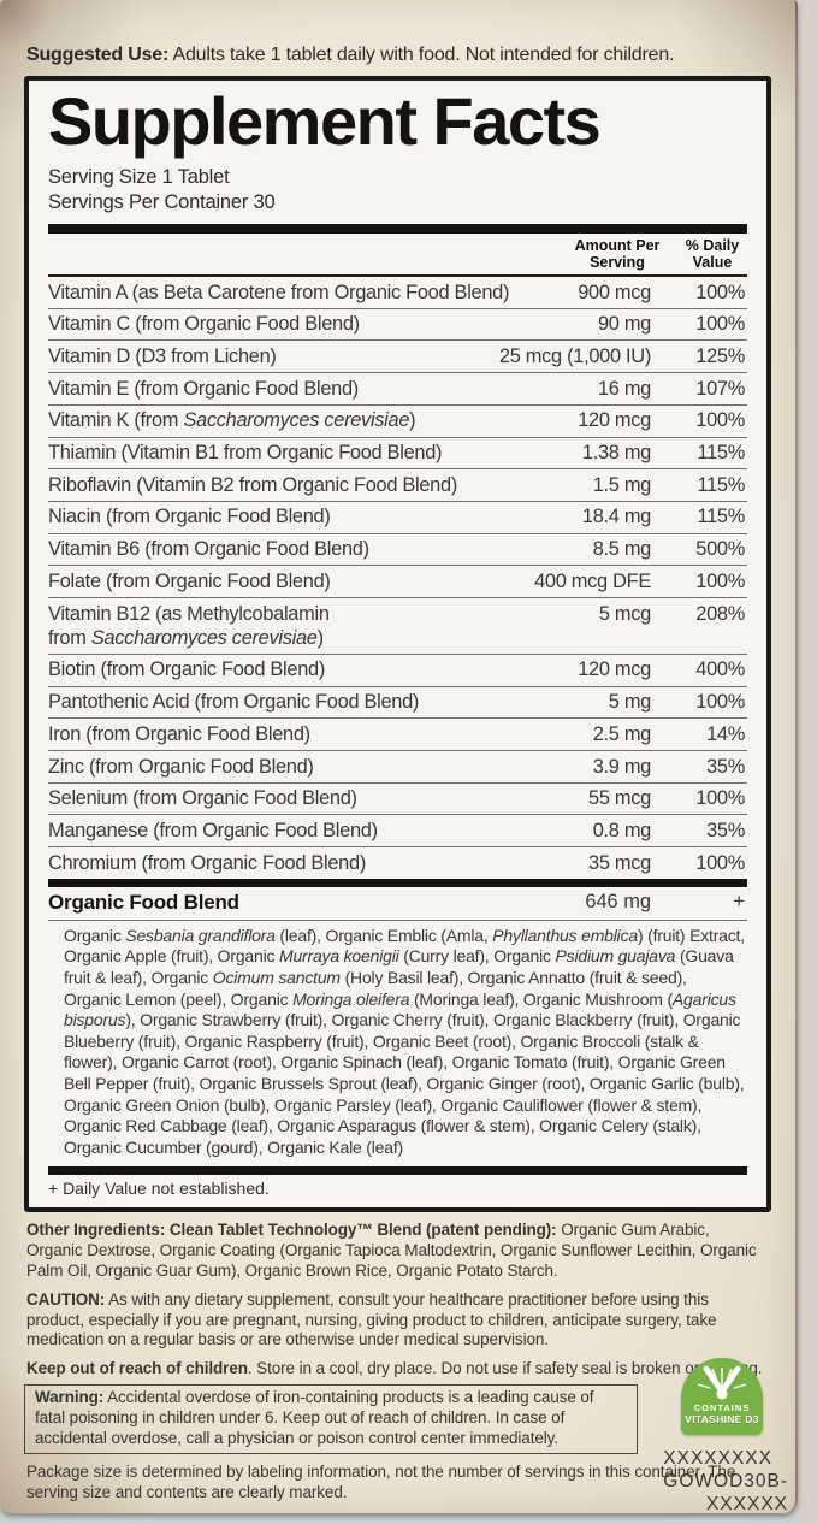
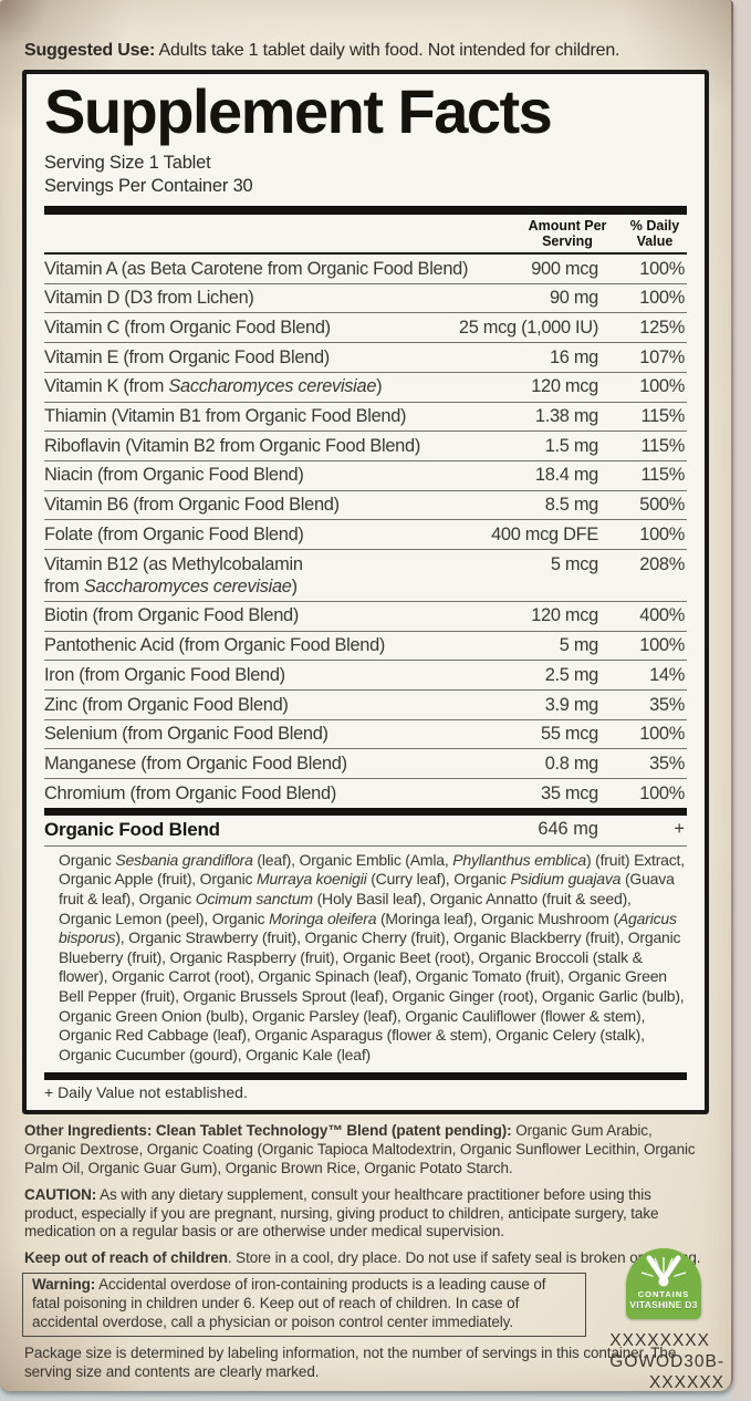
  Suggested Use: Adults take 1 tablet daily with food. Not intended for children.
  Supplement Facts
  Serving Size 1 Tablet
  Servings Per Container 30
  Amount Per Serving
  % Daily Value
  Vitamin A (as Beta Carotene from Organic Food Blend)
  900 mcg
  100%
- Vitamin C (from Organic Food Blend)
+ Vitamin D (D3 from Lichen)
  90 mg
  100%
- Vitamin D (D3 from Lichen)
+ Vitamin C (from Organic Food Blend)
  25 mcg (1,000 IU)
  125%
  Vitamin E (from Organic Food Blend)
  16 mg
  107%
  Vitamin K (from Saccharomyces cerevisiae)
  120 mcg
  100%
  Thiamin (Vitamin B1 from Organic Food Blend)
  1.38 mg
  115%
  Riboflavin (Vitamin B2 from Organic Food Blend)
  1.5 mg
  115%
  Niacin (from Organic Food Blend)
  18.4 mg
  115%
  Vitamin B6 (from Organic Food Blend)
  8.5 mg
  500%
  Folate (from Organic Food Blend)
  400 mcg DFE
  100%
  Vitamin B12 (as Methylcobalamin
  from Saccharomyces cerevisiae)
  5 mcg
  208%
  Biotin (from Organic Food Blend)
  120 mcg
  400%
  Pantothenic Acid (from Organic Food Blend)
  5 mg
  100%
  Iron (from Organic Food Blend)
  2.5 mg
  14%
  Zinc (from Organic Food Blend)
  3.9 mg
  35%
  Selenium (from Organic Food Blend)
  55 mcg
  100%
  Manganese (from Organic Food Blend)
  0.8 mg
  35%
  Chromium (from Organic Food Blend)
  35 mcg
  100%
  Organic Food Blend
  646 mg
  +
  Organic Sesbania grandiflora (leaf), Organic Emblic (Amla, Phyllanthus emblica) (fruit) Extract, Organic Apple (fruit), Organic Murraya koenigii (Curry leaf), Organic Psidium guajava (Guava fruit & leaf), Organic Ocimum sanctum (Holy Basil leaf), Organic Annatto (fruit & seed), Organic Lemon (peel), Organic Moringa oleifera (Moringa leaf), Organic Mushroom (Agaricus bisporus), Organic Strawberry (fruit), Organic Cherry (fruit), Organic Blackberry (fruit), Organic Blueberry (fruit), Organic Raspberry (fruit), Organic Beet (root), Organic Broccoli (stalk & flower), Organic Carrot (root), Organic Spinach (leaf), Organic Tomato (fruit), Organic Green Bell Pepper (fruit), Organic Brussels Sprout (leaf), Organic Ginger (root), Organic Garlic (bulb), Organic Green Onion (bulb), Organic Parsley (leaf), Organic Cauliflower (flower & stem), Organic Red Cabbage (leaf), Organic Asparagus (flower & stem), Organic Celery (stalk), Organic Cucumber (gourd), Organic Kale (leaf)
  + Daily Value not established.
  Other Ingredients: Clean Tablet Technology™ Blend (patent pending): Organic Gum Arabic, Organic Dextrose, Organic Coating (Organic Tapioca Maltodextrin, Organic Sunflower Lecithin, Organic Palm Oil, Organic Guar Gum), Organic Brown Rice, Organic Potato Starch.
  CAUTION: As with any dietary supplement, consult your healthcare practitioner before using this product, especially if you are pregnant, nursing, giving product to children, anticipate surgery, take medication on a regular basis or are otherwise under medical supervision.
  Keep out of reach of children. Store in a cool, dry place. Do not use if safety seal is broken og.
  Warning: Accidental overdose of iron-containing products is a leading cause of fatal poisoning in children under 6. Keep out of reach of children. In case of accidental overdose, call a physician or poison control center immediately.
  Package size is determined by labeling information, not the number of servings in this container. The serving size and contents are clearly marked.
  CONTAINS
  VITASHINE D3
  XXXXXXXX
  GOWOD30B-XXXXXX
